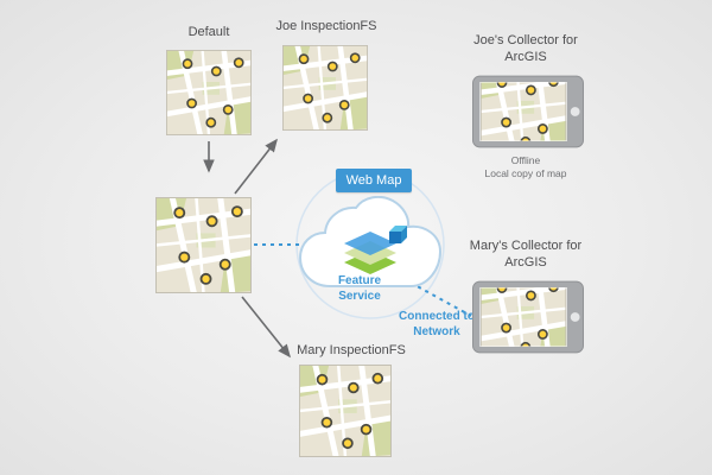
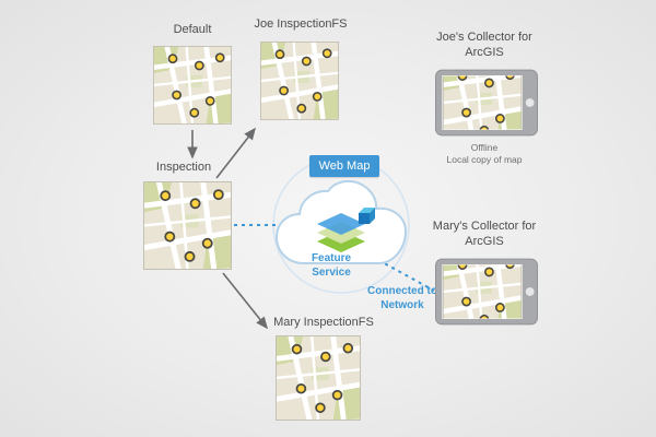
  Default
  Joe InspectionFS
+ Inspection
  Mary InspectionFS
  Web Map
  Feature Service
  Connected to Network
  Joe's Collector for ArcGIS
  Offline
  Local copy of map
  Mary's Collector for ArcGIS
